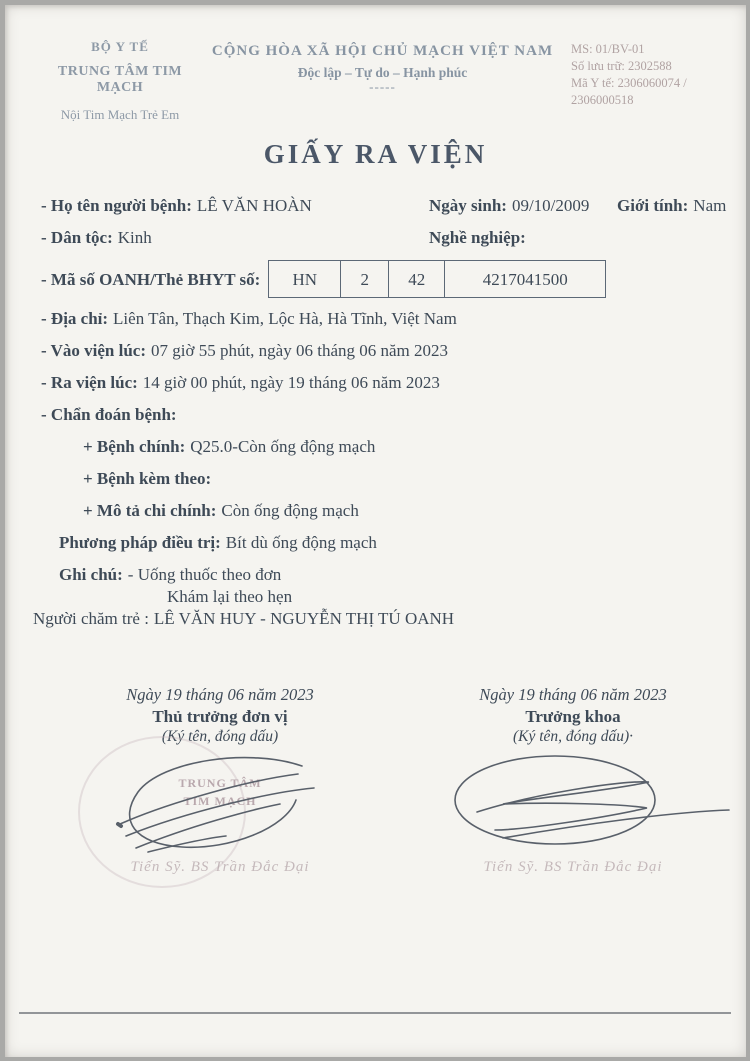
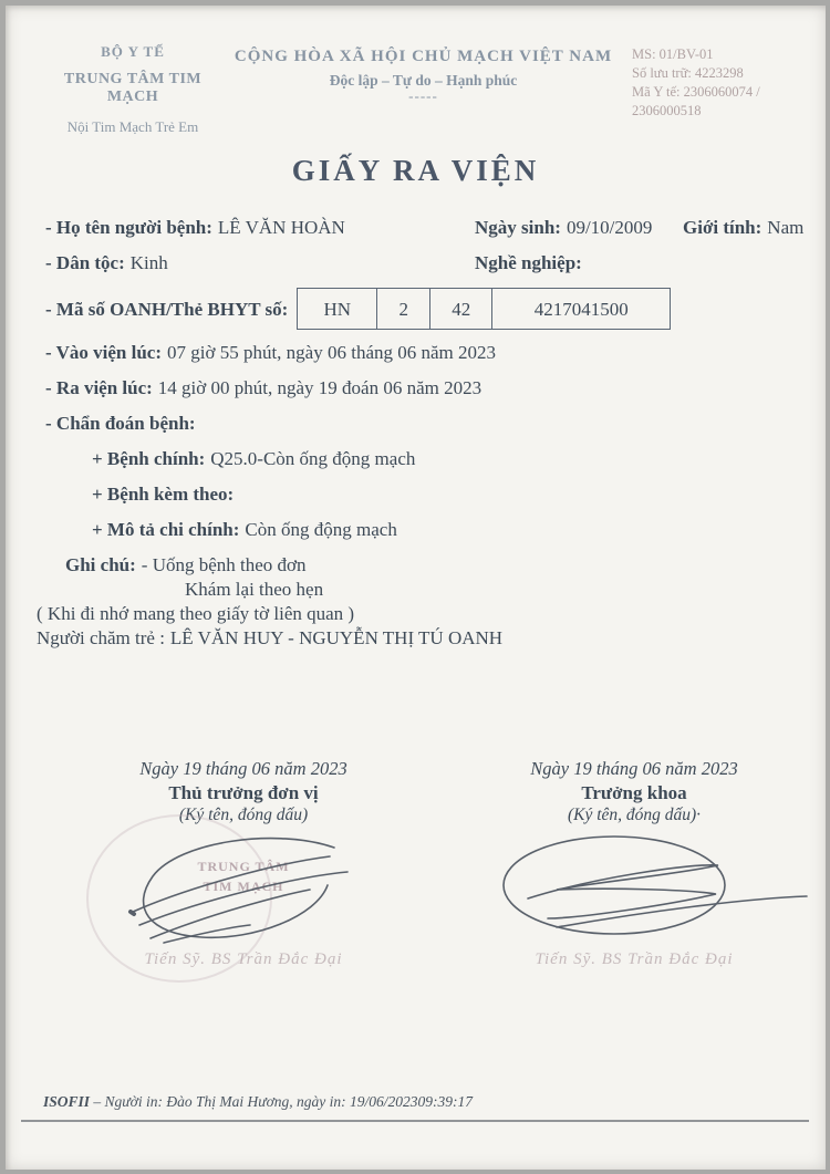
  BỘ Y TẾ
  TRUNG TÂM TIM MẠCH
  Nội Tim Mạch Trẻ Em
  CỘNG HÒA XÃ HỘI CHỦ MẠCH VIỆT NAM
  Độc lập – Tự do – Hạnh phúc
  -----
  MS: 01/BV-01
- Số lưu trữ: 2302588
+ Số lưu trữ: 4223298
  Mã Y tế: 2306060074 /
  2306000518
  GIẤY RA VIỆN
  - Họ tên người bệnh: LÊ VĂN HOÀN
  Ngày sinh: 09/10/2009
  Giới tính: Nam
  - Dân tộc: Kinh
  Nghề nghiệp:
  - Mã số OANH/Thẻ BHYT số:
  HN
  2
  42
  4217041500
- - Địa chỉ: Liên Tân, Thạch Kim, Lộc Hà, Hà Tĩnh, Việt Nam
  - Vào viện lúc: 07 giờ 55 phút, ngày 06 tháng 06 năm 2023
- - Ra viện lúc: 14 giờ 00 phút, ngày 19 tháng 06 năm 2023
+ - Ra viện lúc: 14 giờ 00 phút, ngày 19 đoán 06 năm 2023
  - Chẩn đoán bệnh:
  + Bệnh chính: Q25.0-Còn ống động mạch
  + Bệnh kèm theo:
  + Mô tả chi chính: Còn ống động mạch
- Phương pháp điều trị: Bít dù ống động mạch
- Ghi chú: - Uống thuốc theo đơn
+ Ghi chú: - Uống bệnh theo đơn
  Khám lại theo hẹn
+ ( Khi đi nhớ mang theo giấy tờ liên quan )
  Người chăm trẻ : LÊ VĂN HUY - NGUYỄN THỊ TÚ OANH
  Ngày 19 tháng 06 năm 2023
  Thủ trưởng đơn vị
  (Ký tên, đóng dấu)
  TRUNG TÂM
  TIM MẠH
  Tiến Sỹ. BS Trần Đắc Đại
  Ngày 19 tháng 06 năm 2023
  Trưởng khoa
  (Ký tên, đóng dấu)·
  Tiến Sỹ. BS Trần Đắc Đại
+ ISOFII – Người in: Đào Thị Mai Hương, ngày in: 19/06/202309:39:17
